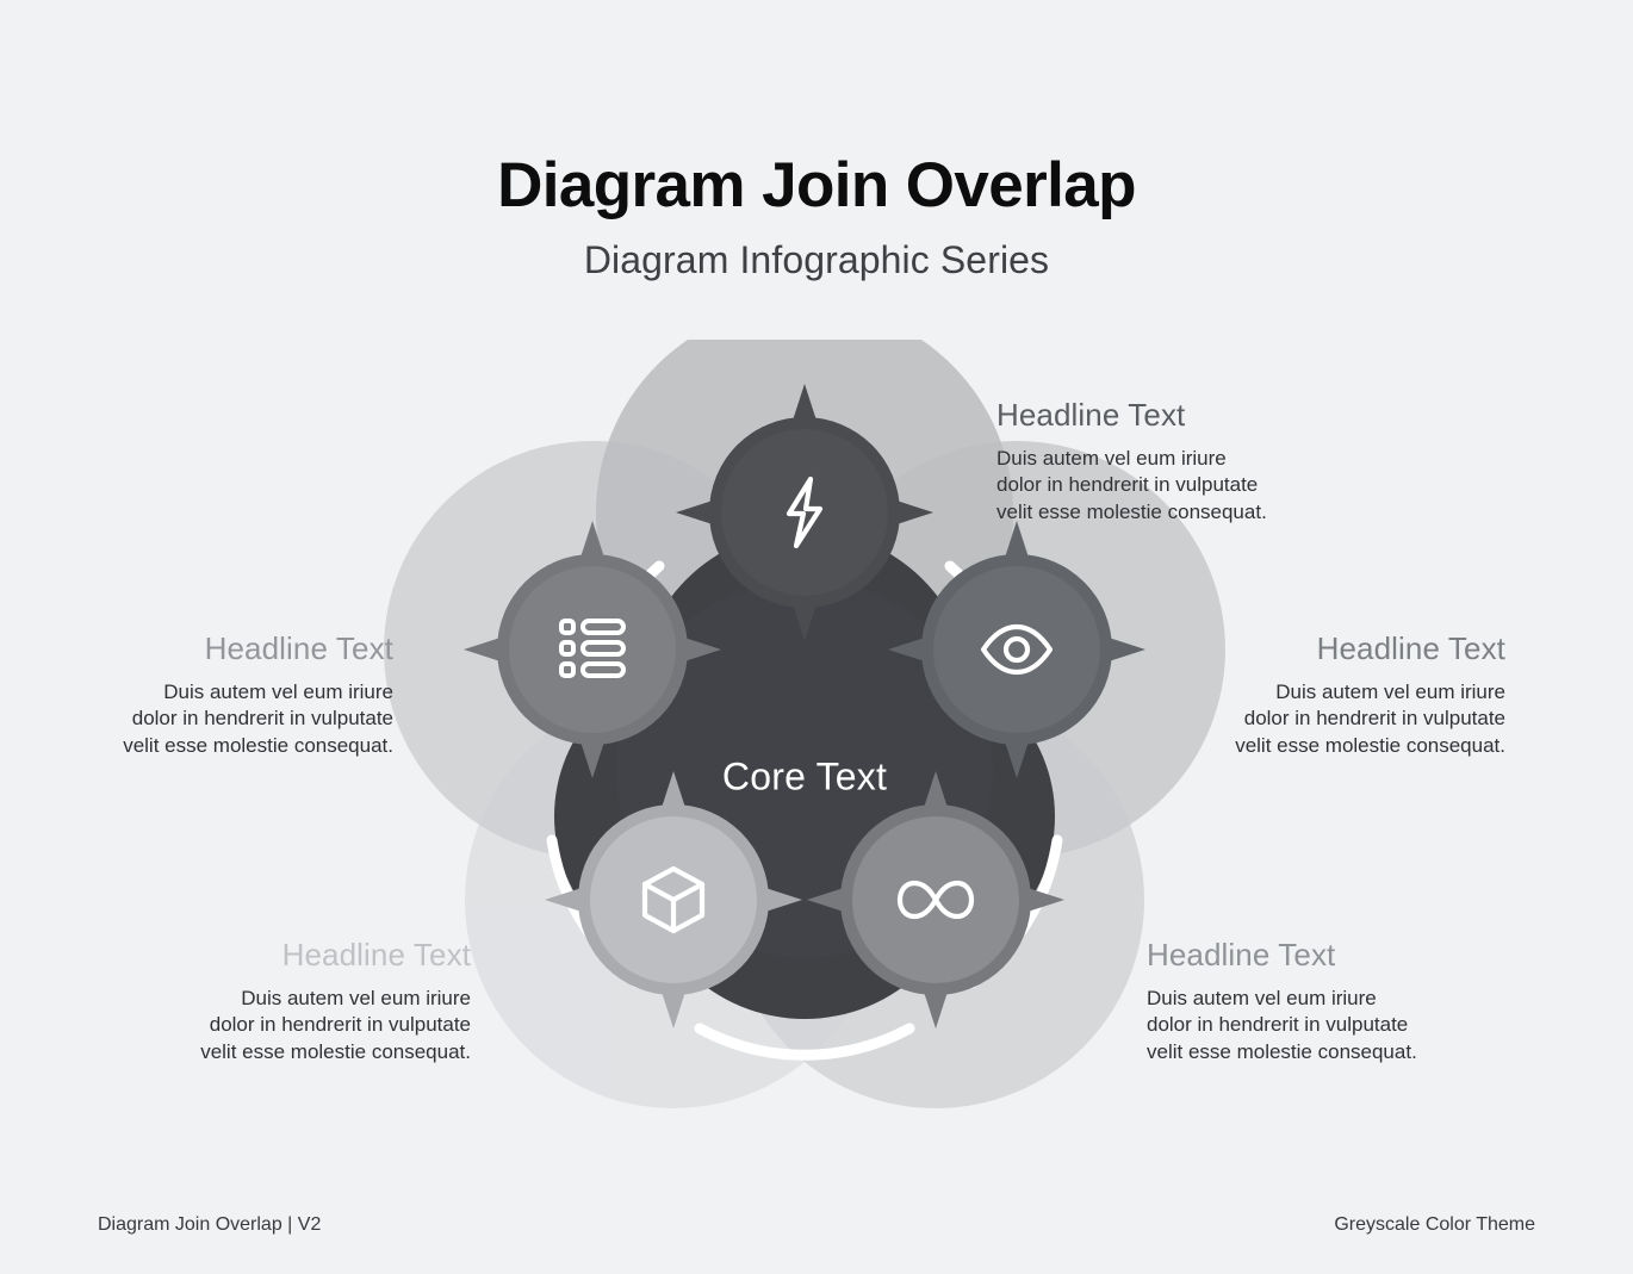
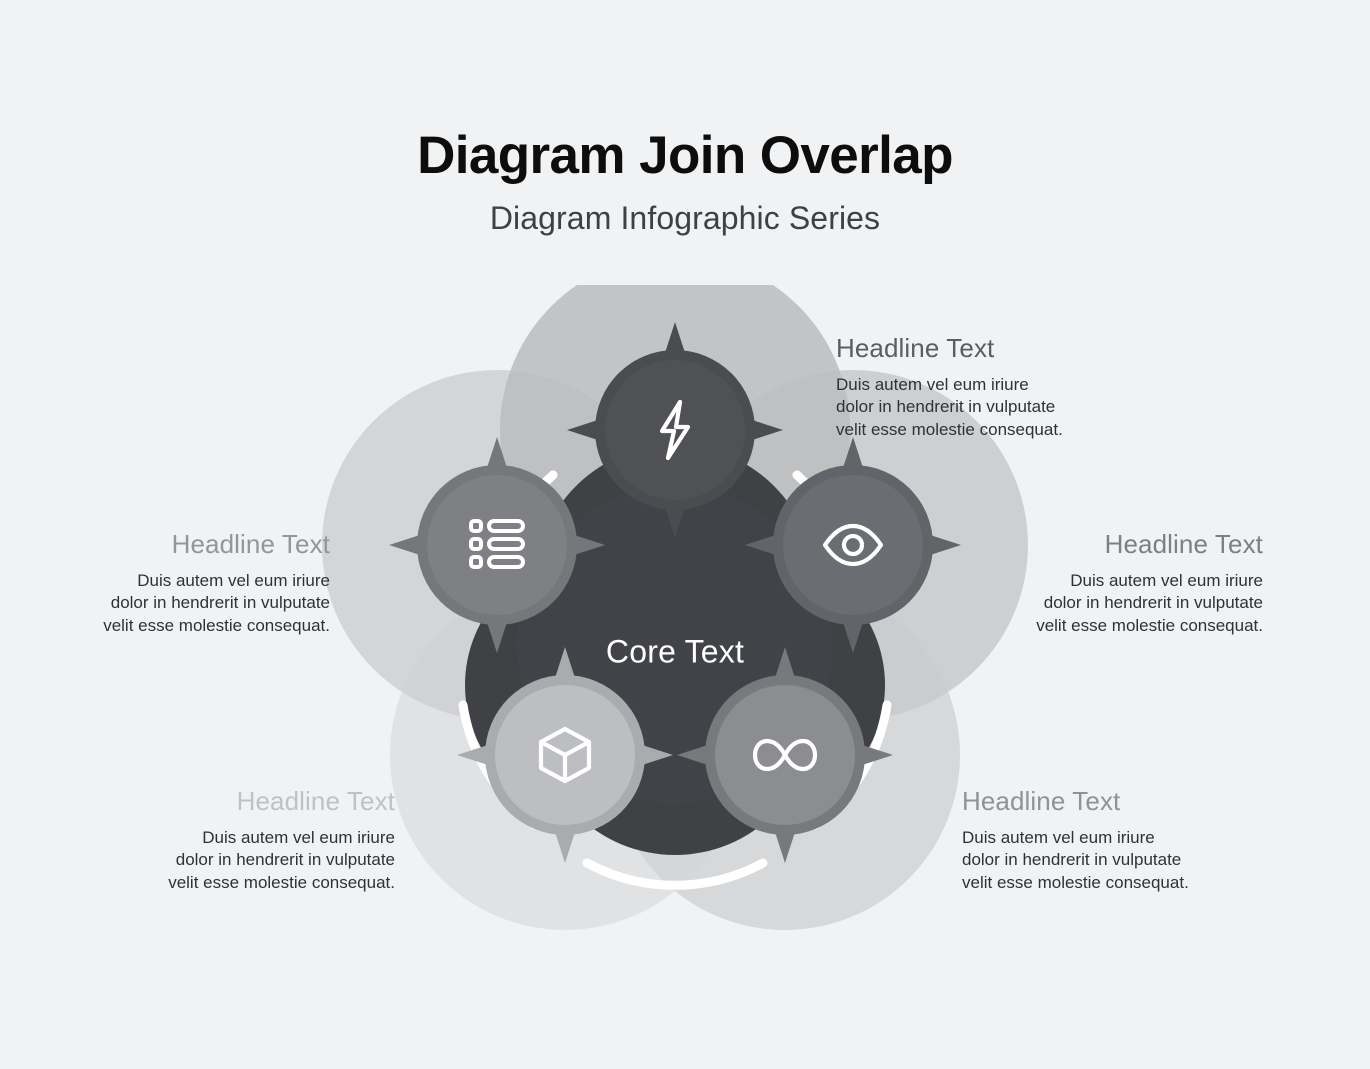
  Diagram Join Overlap
  Diagram Infographic Series
  Core Text
  Headline Text
  Duis autem vel eum iriure
  dolor in hendrerit in vulputate
  velit esse molestie consequat.
  Headline Text
  Duis autem vel eum iriure
  dolor in hendrerit in vulputate
  velit esse molestie consequat.
  Headline Text
  Duis autem vel eum iriure
  dolor in hendrerit in vulputate
  velit esse molestie consequat.
  Headline Text
  Duis autem vel eum iriure
  dolor in hendrerit in vulputate
  velit esse molestie consequat.
  Headline Text
  Duis autem vel eum iriure
  dolor in hendrerit in vulputate
  velit esse molestie consequat.
- Diagram Join Overlap | V2
- Greyscale Color Theme
